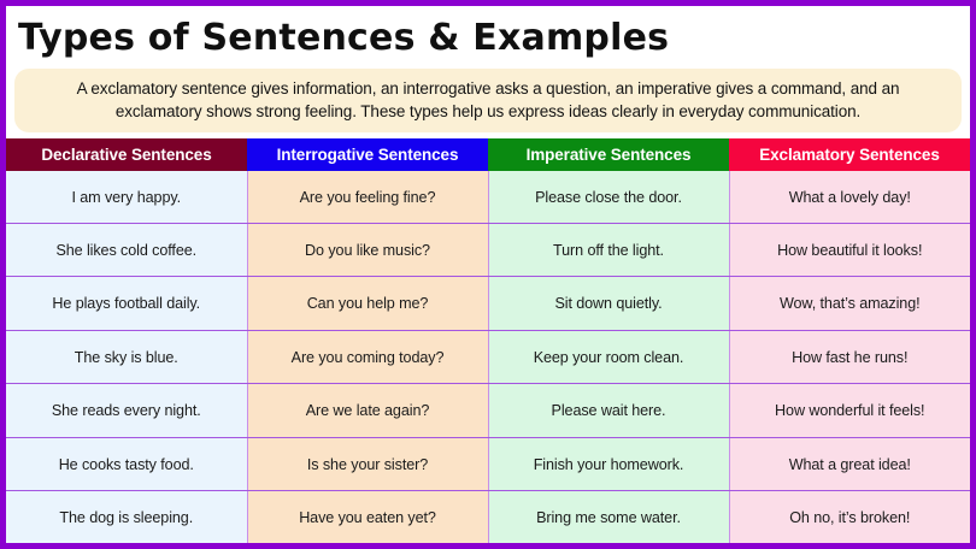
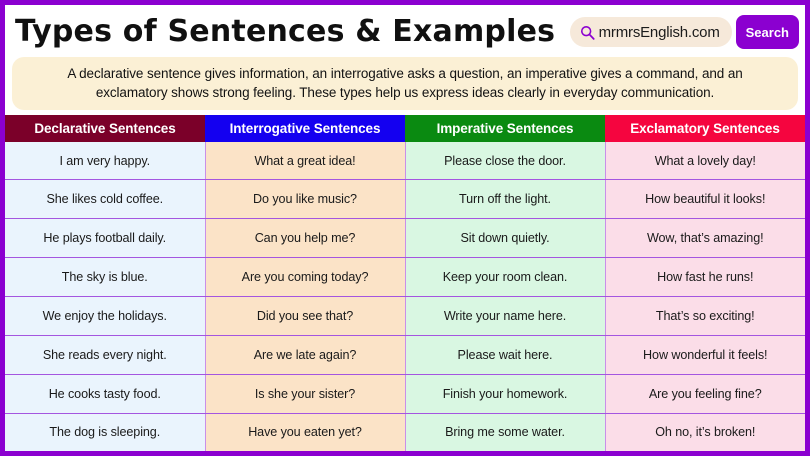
  Types of Sentences & Examples
+ mrmrsEnglish.com
+ Search
- A exclamatory sentence gives information, an interrogative asks a question, an imperative gives a command, and an exclamatory shows strong feeling. These types help us express ideas clearly in everyday communication.
+ A declarative sentence gives information, an interrogative asks a question, an imperative gives a command, and an exclamatory shows strong feeling. These types help us express ideas clearly in everyday communication.
  Declarative Sentences	Interrogative Sentences	Imperative Sentences	Exclamatory Sentences
- I am very happy.	Are you feeling fine?	Please close the door.	What a lovely day!
+ I am very happy.	What a great idea!	Please close the door.	What a lovely day!
  She likes cold coffee.	Do you like music?	Turn off the light.	How beautiful it looks!
  He plays football daily.	Can you help me?	Sit down quietly.	Wow, that’s amazing!
  The sky is blue.	Are you coming today?	Keep your room clean.	How fast he runs!
+ We enjoy the holidays.	Did you see that?	Write your name here.	That’s so exciting!
  She reads every night.	Are we late again?	Please wait here.	How wonderful it feels!
- He cooks tasty food.	Is she your sister?	Finish your homework.	What a great idea!
+ He cooks tasty food.	Is she your sister?	Finish your homework.	Are you feeling fine?
  The dog is sleeping.	Have you eaten yet?	Bring me some water.	Oh no, it’s broken!
